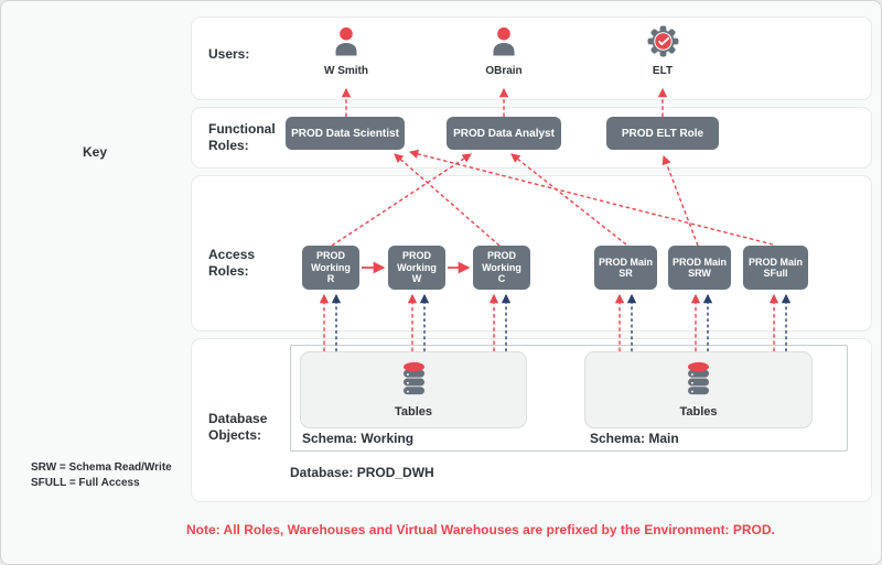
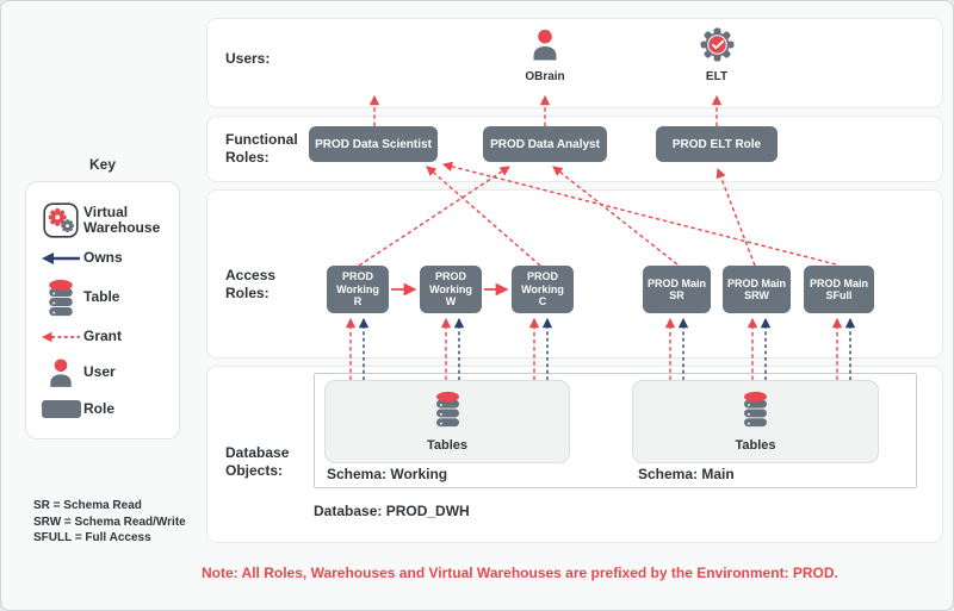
  Key
+ Virtual Warehouse
+ Owns
+ Table
+ Grant
+ User
+ Role
  Users:
- W Smith
  OBrain
  ELT
  Functional
  Roles:
  PROD Data Scientist
  PROD Data Analyst
  PROD ELT Role
  Access
  Roles:
  PROD
  Working
  R
  PROD
  Working
  W
  PROD
  Working
  C
  PROD Main
  SR
  PROD Main
  SRW
  PROD Main
  SFull
  Database
  Objects:
  Tables
  Tables
  Schema: Working
  Schema: Main
  Database: PROD_DWH
+ SR = Schema Read
  SRW = Schema Read/Write
  SFULL = Full Access
  Note: All Roles, Warehouses and Virtual Warehouses are prefixed by the Environment: PROD.
